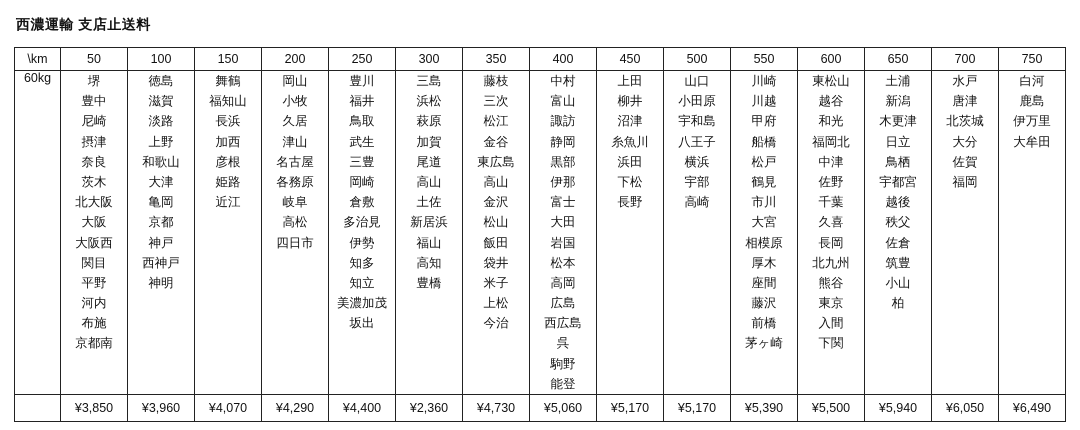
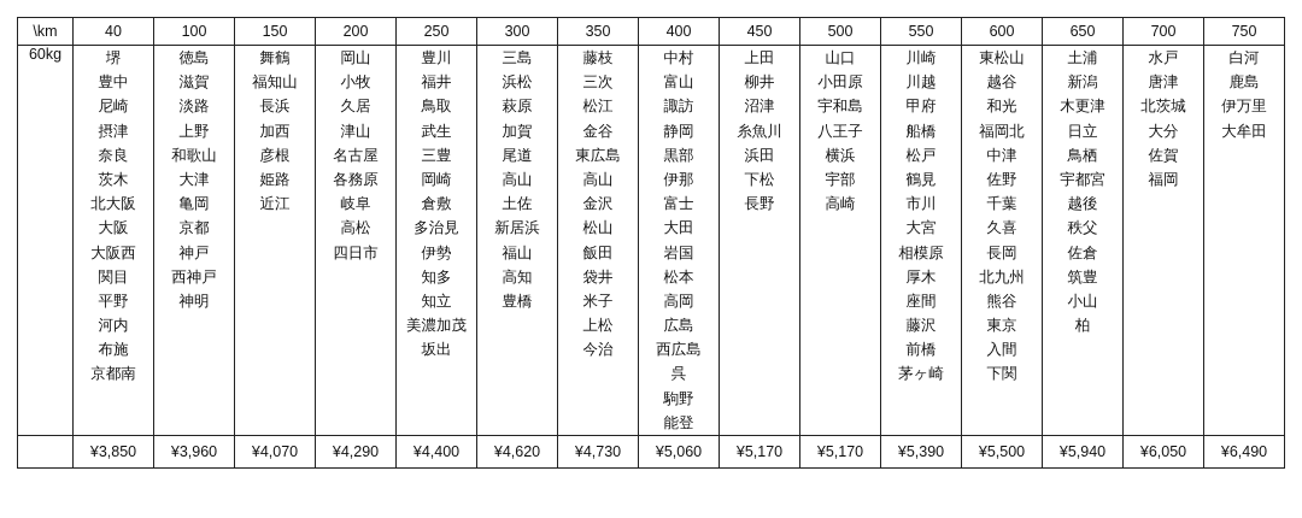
- 西濃運輸 支店止送料
- \km	50	100	150	200	250	300	350	400	450	500	550	600	650	700	750
+ \km	40	100	150	200	250	300	350	400	450	500	550	600	650	700	750
  60kg	堺豊中尼崎摂津奈良茨木北大阪大阪大阪西関目平野河内布施京都南	徳島滋賀淡路上野和歌山大津亀岡京都神戸西神戸神明	舞鶴福知山長浜加西彦根姫路近江	岡山小牧久居津山名古屋各務原岐阜高松四日市	豊川福井鳥取武生三豊岡崎倉敷多治見伊勢知多知立美濃加茂坂出	三島浜松萩原加賀尾道高山土佐新居浜福山高知豊橋	藤枝三次松江金谷東広島高山金沢松山飯田袋井米子上松今治	中村富山諏訪静岡黒部伊那富士大田岩国松本高岡広島西広島呉駒野能登	上田柳井沼津糸魚川浜田下松長野	山口小田原宇和島八王子横浜宇部高崎	川崎川越甲府船橋松戸鶴見市川大宮相模原厚木座間藤沢前橋茅ヶ崎	東松山越谷和光福岡北中津佐野千葉久喜長岡北九州熊谷東京入間下関	土浦新潟木更津日立鳥栖宇都宮越後秩父佐倉筑豊小山柏	水戸唐津北茨城大分佐賀福岡	白河鹿島伊万里大牟田
- 	¥3,850	¥3,960	¥4,070	¥4,290	¥4,400	¥2,360	¥4,730	¥5,060	¥5,170	¥5,170	¥5,390	¥5,500	¥5,940	¥6,050	¥6,490
+ 	¥3,850	¥3,960	¥4,070	¥4,290	¥4,400	¥4,620	¥4,730	¥5,060	¥5,170	¥5,170	¥5,390	¥5,500	¥5,940	¥6,050	¥6,490
